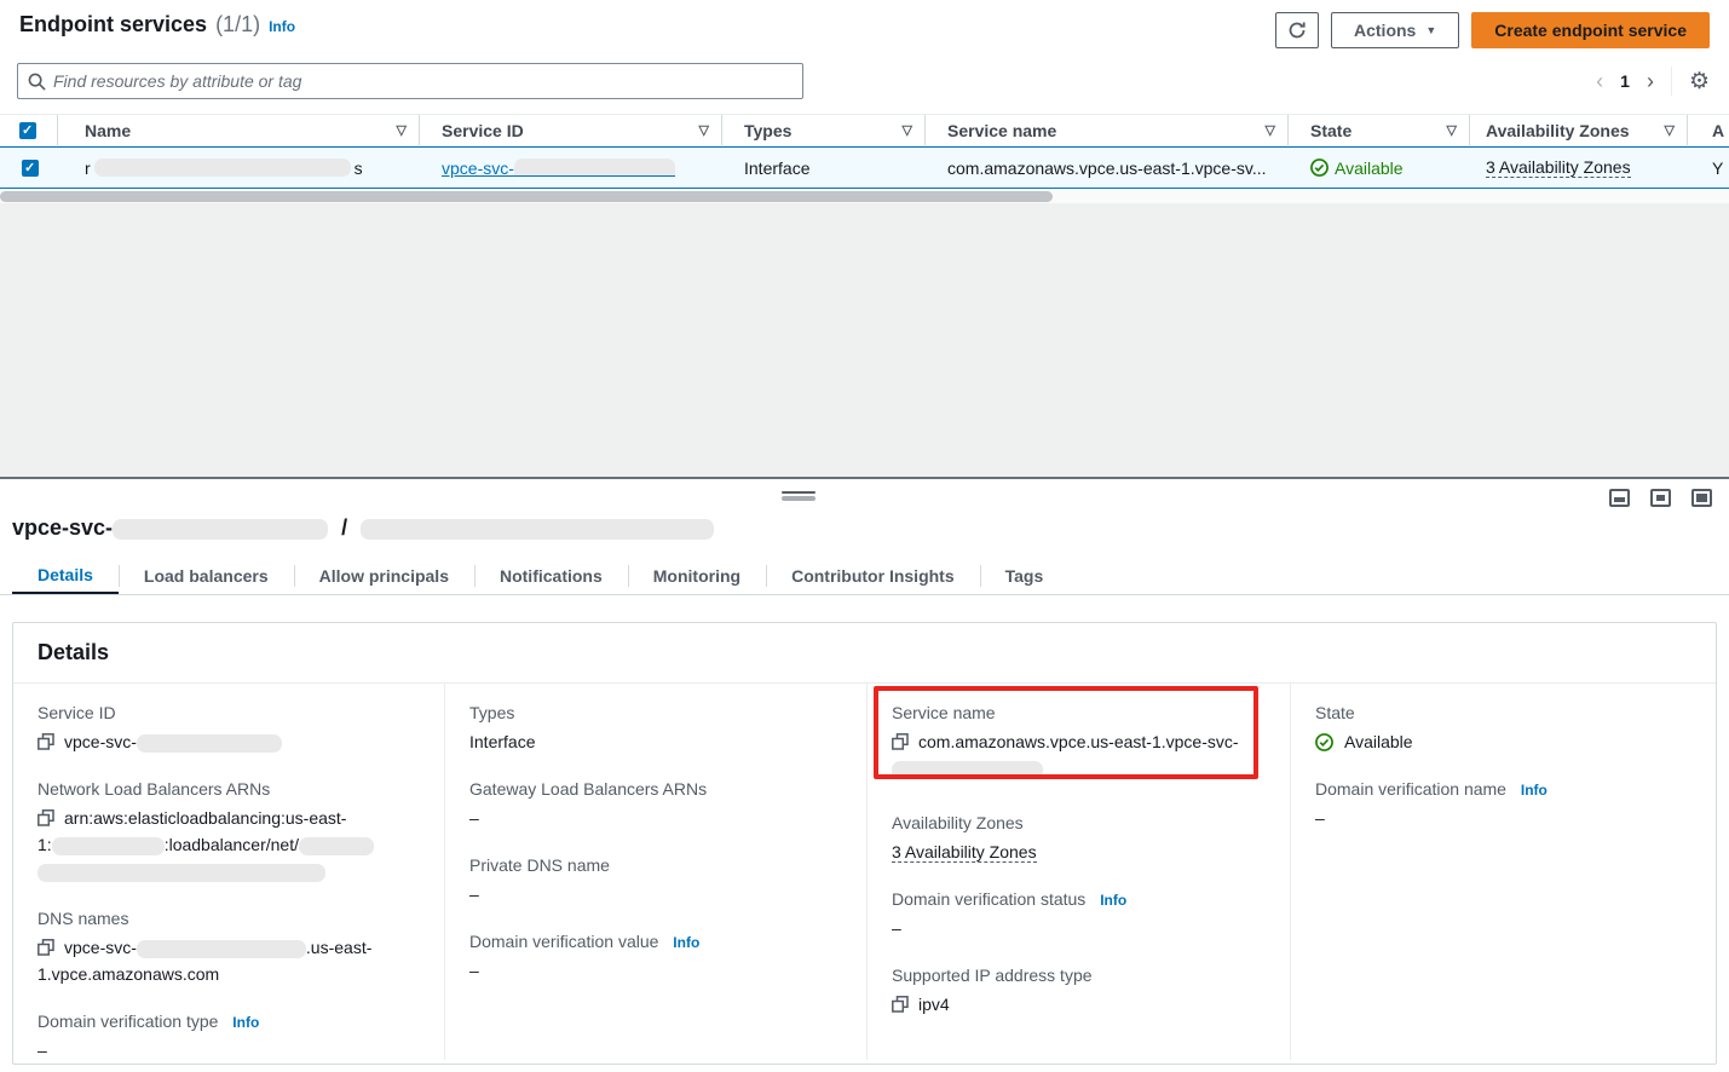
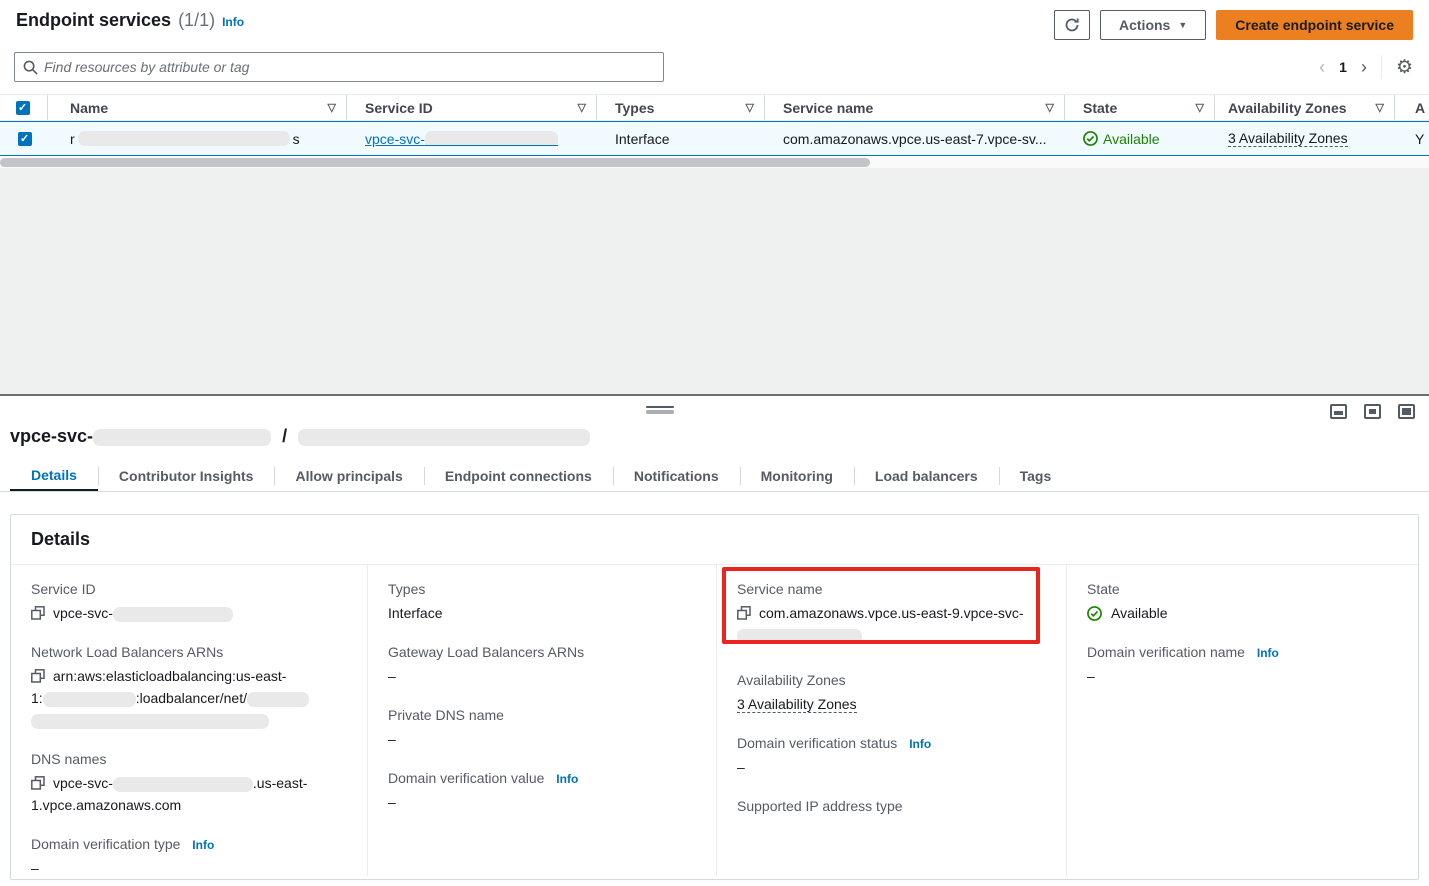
  Endpoint services
  (1/1)
  Info
  Actions
  ▼
  Create endpoint service
  Find resources by attribute or tag
  ‹
  1
  ›
  ⚙
  Name
  ▽
  Service ID
  ▽
  Types
  ▽
  Service name
  ▽
  State
  ▽
  Availability Zones
  ▽
  A
  r
  s
  vpce-svc-
  Interface
- com.amazonaws.vpce.us-east-1.vpce-sv...
+ com.amazonaws.vpce.us-east-7.vpce-sv...
  Available
  3 Availability Zones
  Y
  vpce-svc- /
  Details
- Load balancers
+ Contributor Insights
  Allow principals
+ Endpoint connections
  Notifications
  Monitoring
- Contributor Insights
+ Load balancers
  Tags
  Details
  Service ID
  vpce-svc-
  Network Load Balancers ARNs
  arn:aws:elasticloadbalancing:us-east-
  1: :loadbalancer/net/
  DNS names
  vpce-svc- .us-east-
  1.vpce.amazonaws.com
  Domain verification type Info
  –
  Types
  Interface
  Gateway Load Balancers ARNs
  –
  Private DNS name
  –
  Domain verification value Info
  –
  Service name
- com.amazonaws.vpce.us-east-1.vpce-svc-
+ com.amazonaws.vpce.us-east-9.vpce-svc-
  Availability Zones
  3 Availability Zones
  Domain verification status Info
  –
  Supported IP address type
- ipv4
  State
  Available
  Domain verification name Info
  –
